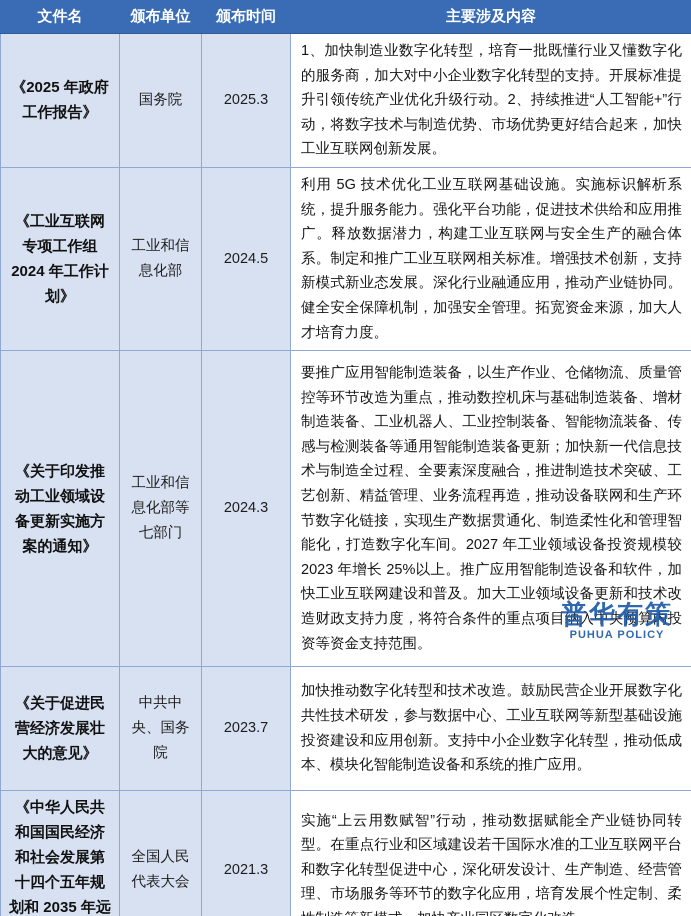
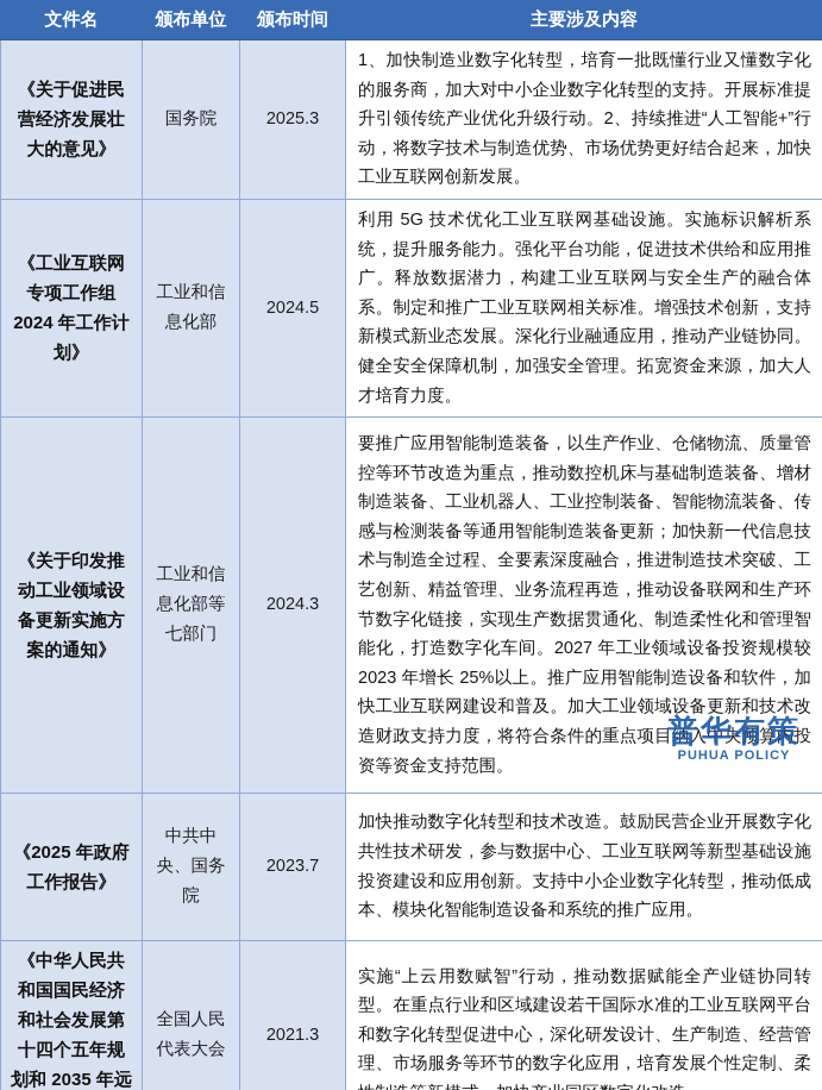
  文件名	颁布单位	颁布时间	主要涉及内容
- 《2025 年政府工作报告》	国务院	2025.3	1、加快制造业数字化转型，培育一批既懂行业又懂数字化的服务商，加大对中小企业数字化转型的支持。开展标准提升引领传统产业优化升级行动。2、持续推进“人工智能+”行动，将数字技术与制造优势、市场优势更好结合起来，加快工业互联网创新发展。
+ 《关于促进民营经济发展壮大的意见》	国务院	2025.3	1、加快制造业数字化转型，培育一批既懂行业又懂数字化的服务商，加大对中小企业数字化转型的支持。开展标准提升引领传统产业优化升级行动。2、持续推进“人工智能+”行动，将数字技术与制造优势、市场优势更好结合起来，加快工业互联网创新发展。
  《工业互联网专项工作组 2024 年工作计划》	工业和信息化部	2024.5	利用 5G 技术优化工业互联网基础设施。实施标识解析系统，提升服务能力。强化平台功能，促进技术供给和应用推广。释放数据潜力，构建工业互联网与安全生产的融合体系。制定和推广工业互联网相关标准。增强技术创新，支持新模式新业态发展。深化行业融通应用，推动产业链协同。健全安全保障机制，加强安全管理。拓宽资金来源，加大人才培育力度。
  《关于印发推动工业领域设备更新实施方案的通知》	工业和信息化部等七部门	2024.3	要推广应用智能制造装备，以生产作业、仓储物流、质量管控等环节改造为重点，推动数控机床与基础制造装备、增材制造装备、工业机器人、工业控制装备、智能物流装备、传感与检测装备等通用智能制造装备更新；加快新一代信息技术与制造全过程、全要素深度融合，推进制造技术突破、工艺创新、精益管理、业务流程再造，推动设备联网和生产环节数字化链接，实现生产数据贯通化、制造柔性化和管理智能化，打造数字化车间。2027 年工业领域设备投资规模较 2023 年增长 25%以上。推广应用智能制造设备和软件，加快工业互联网建设和普及。加大工业领域设备更新和技术改造财政支持力度，将符合条件的重点项目纳入中央预算内投资等资金支持范围。
- 《关于促进民营经济发展壮大的意见》	中共中央、国务院	2023.7	加快推动数字化转型和技术改造。鼓励民营企业开展数字化共性技术研发，参与数据中心、工业互联网等新型基础设施投资建设和应用创新。支持中小企业数字化转型，推动低成本、模块化智能制造设备和系统的推广应用。
+ 《2025 年政府工作报告》	中共中央、国务院	2023.7	加快推动数字化转型和技术改造。鼓励民营企业开展数字化共性技术研发，参与数据中心、工业互联网等新型基础设施投资建设和应用创新。支持中小企业数字化转型，推动低成本、模块化智能制造设备和系统的推广应用。
  《中华人民共和国国民经济和社会发展第十四个五年规划和 2035 年远	全国人民代表大会	2021.3	实施“上云用数赋智”行动，推动数据赋能全产业链协同转型。在重点行业和区域建设若干国际水准的工业互联网平台和数字化转型促进中心，深化研发设计、生产制造、经营管理、市场服务等环节的数字化应用，培育发展个性定制、柔
  普华有策
  PUHUA POLICY
